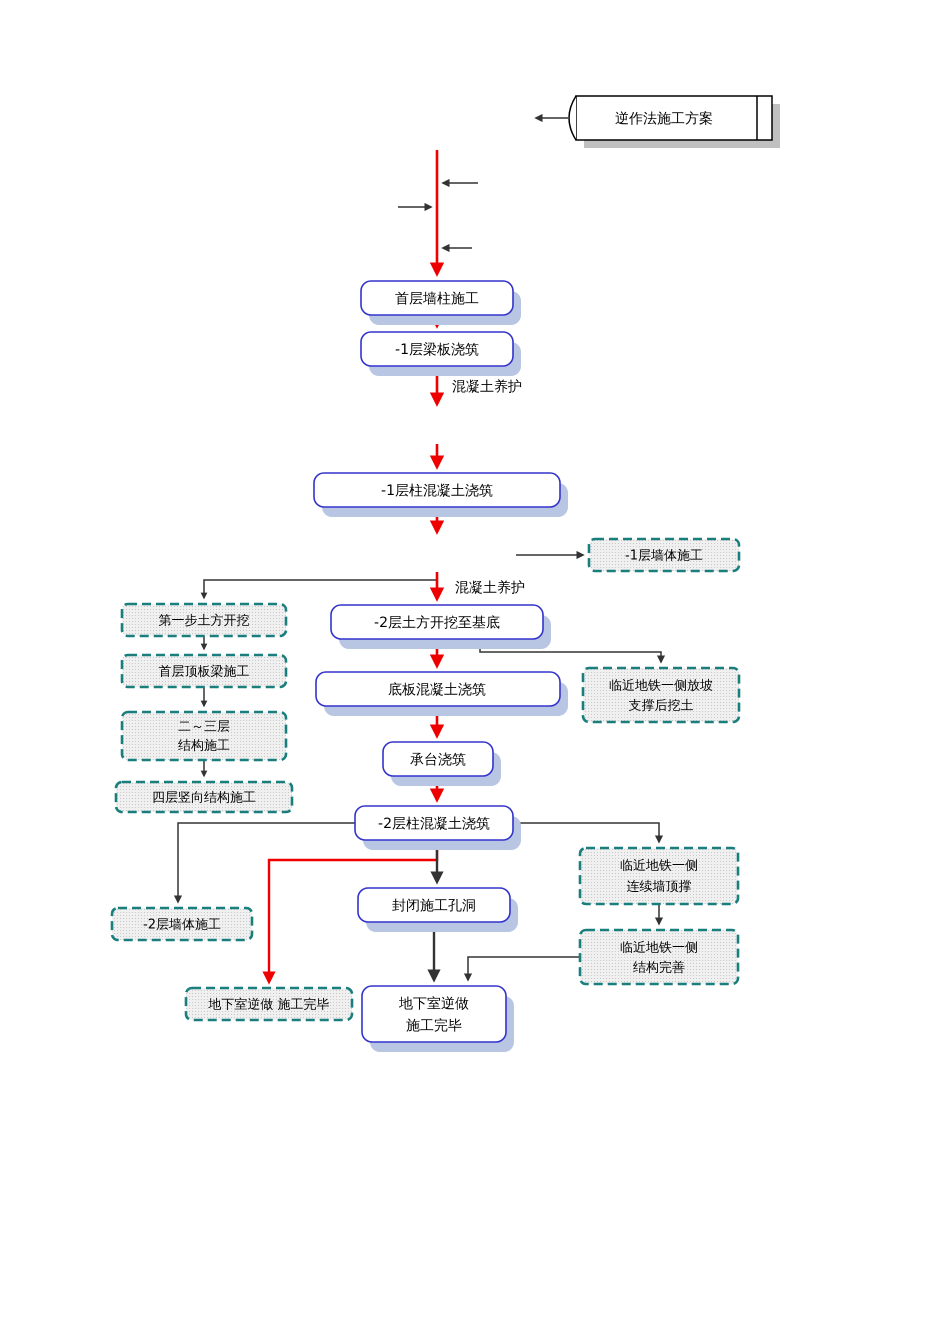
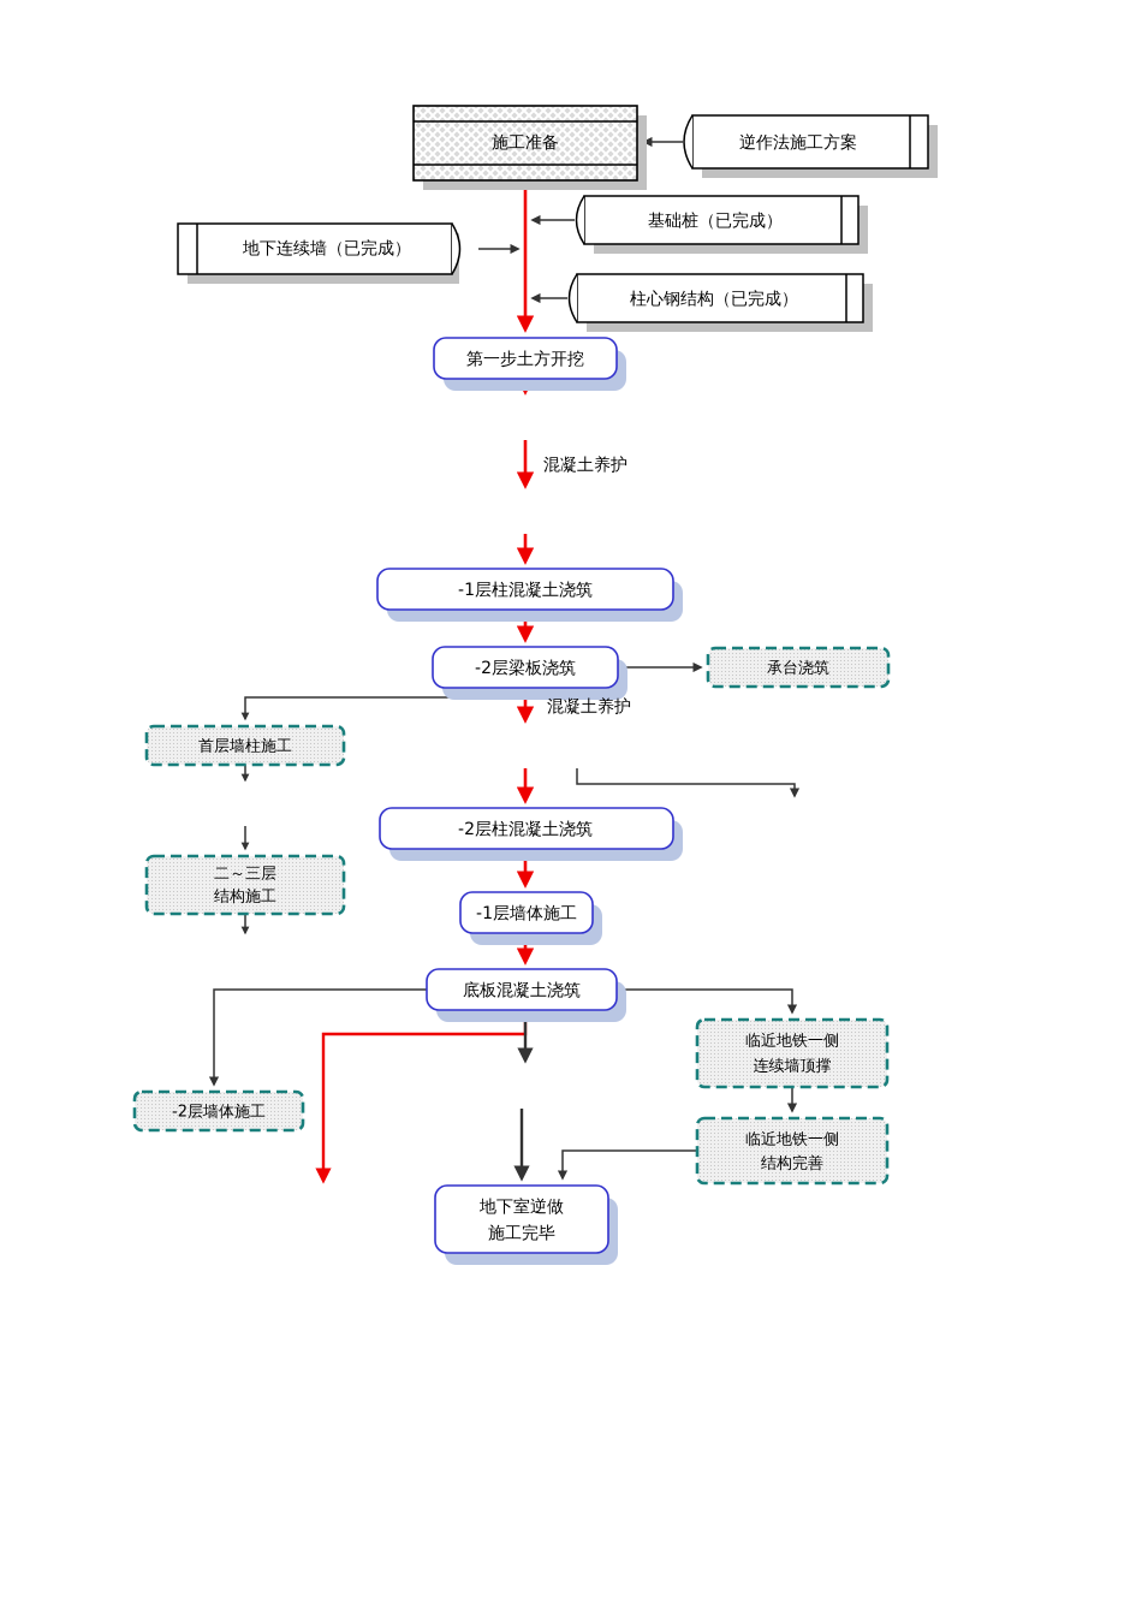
+ 施工准备
  逆作法施工方案
+ 基础桩（已完成）
+ 地下连续墙（已完成）
+ 柱心钢结构（已完成）
- 首层墙柱施工
+ 第一步土方开挖
- -1层梁板浇筑
  -1层柱混凝土浇筑
+ -2层梁板浇筑
- -1层墙体施工
+ 承台浇筑
- 第一步土方开挖
+ 首层墙柱施工
- -2层土方开挖至基底
- 首层顶板梁施工
- 临近地铁一侧放坡
- 支撑后挖土
- 底板混凝土浇筑
+ -2层柱混凝土浇筑
  二～三层
  结构施工
- 承台浇筑
+ -1层墙体施工
- 四层竖向结构施工
- -2层柱混凝土浇筑
+ 底板混凝土浇筑
  临近地铁一侧
  连续墙顶撑
- 封闭施工孔洞
  -2层墙体施工
  临近地铁一侧
  结构完善
- 地下室逆做 施工完毕
  地下室逆做
  施工完毕
  混凝土养护
  混凝土养护
